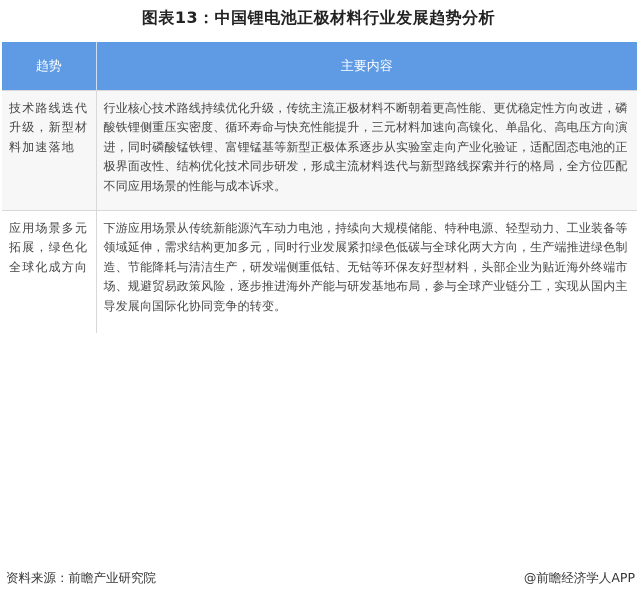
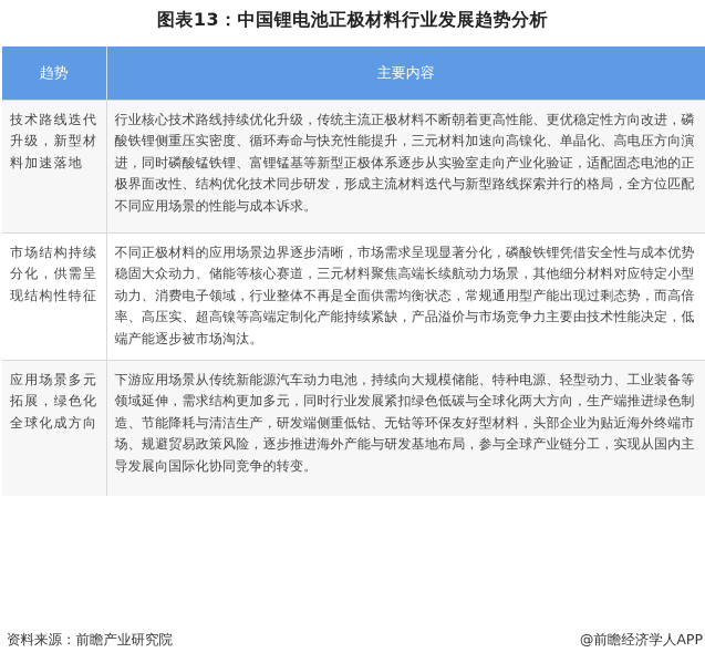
  图表13：中国锂电池正极材料行业发展趋势分析
  趋势	主要内容
  技术路线迭代升级，新型材料加速落地	行业核心技术路线持续优化升级，传统主流正极材料不断朝着更高性能、更优稳定性方向改进，磷酸铁锂侧重压实密度、循环寿命与快充性能提升，三元材料加速向高镍化、单晶化、高电压方向演进，同时磷酸锰铁锂、富锂锰基等新型正极体系逐步从实验室走向产业化验证，适配固态电池的正极界面改性、结构优化技术同步研发，形成主流材料迭代与新型路线探索并行的格局，全方位匹配不同应用场景的性能与成本诉求。
+ 市场结构持续分化，供需呈现结构性特征	不同正极材料的应用场景边界逐步清晰，市场需求呈现显著分化，磷酸铁锂凭借安全性与成本优势稳固大众动力、储能等核心赛道，三元材料聚焦高端长续航动力场景，其他细分材料对应特定小型动力、消费电子领域，行业整体不再是全面供需均衡状态，常规通用型产能出现过剩态势，而高倍率、高压实、超高镍等高端定制化产能持续紧缺，产品溢价与市场竞争力主要由技术性能决定，低端产能逐步被市场淘汰。
  应用场景多元拓展，绿色化全球化成方向	下游应用场景从传统新能源汽车动力电池，持续向大规模储能、特种电源、轻型动力、工业装备等领域延伸，需求结构更加多元，同时行业发展紧扣绿色低碳与全球化两大方向，生产端推进绿色制造、节能降耗与清洁生产，研发端侧重低钴、无钴等环保友好型材料，头部企业为贴近海外终端市场、规避贸易政策风险，逐步推进海外产能与研发基地布局，参与全球产业链分工，实现从国内主导发展向国际化协同竞争的转变。
  资料来源：前瞻产业研究院
  @前瞻经济学人APP
